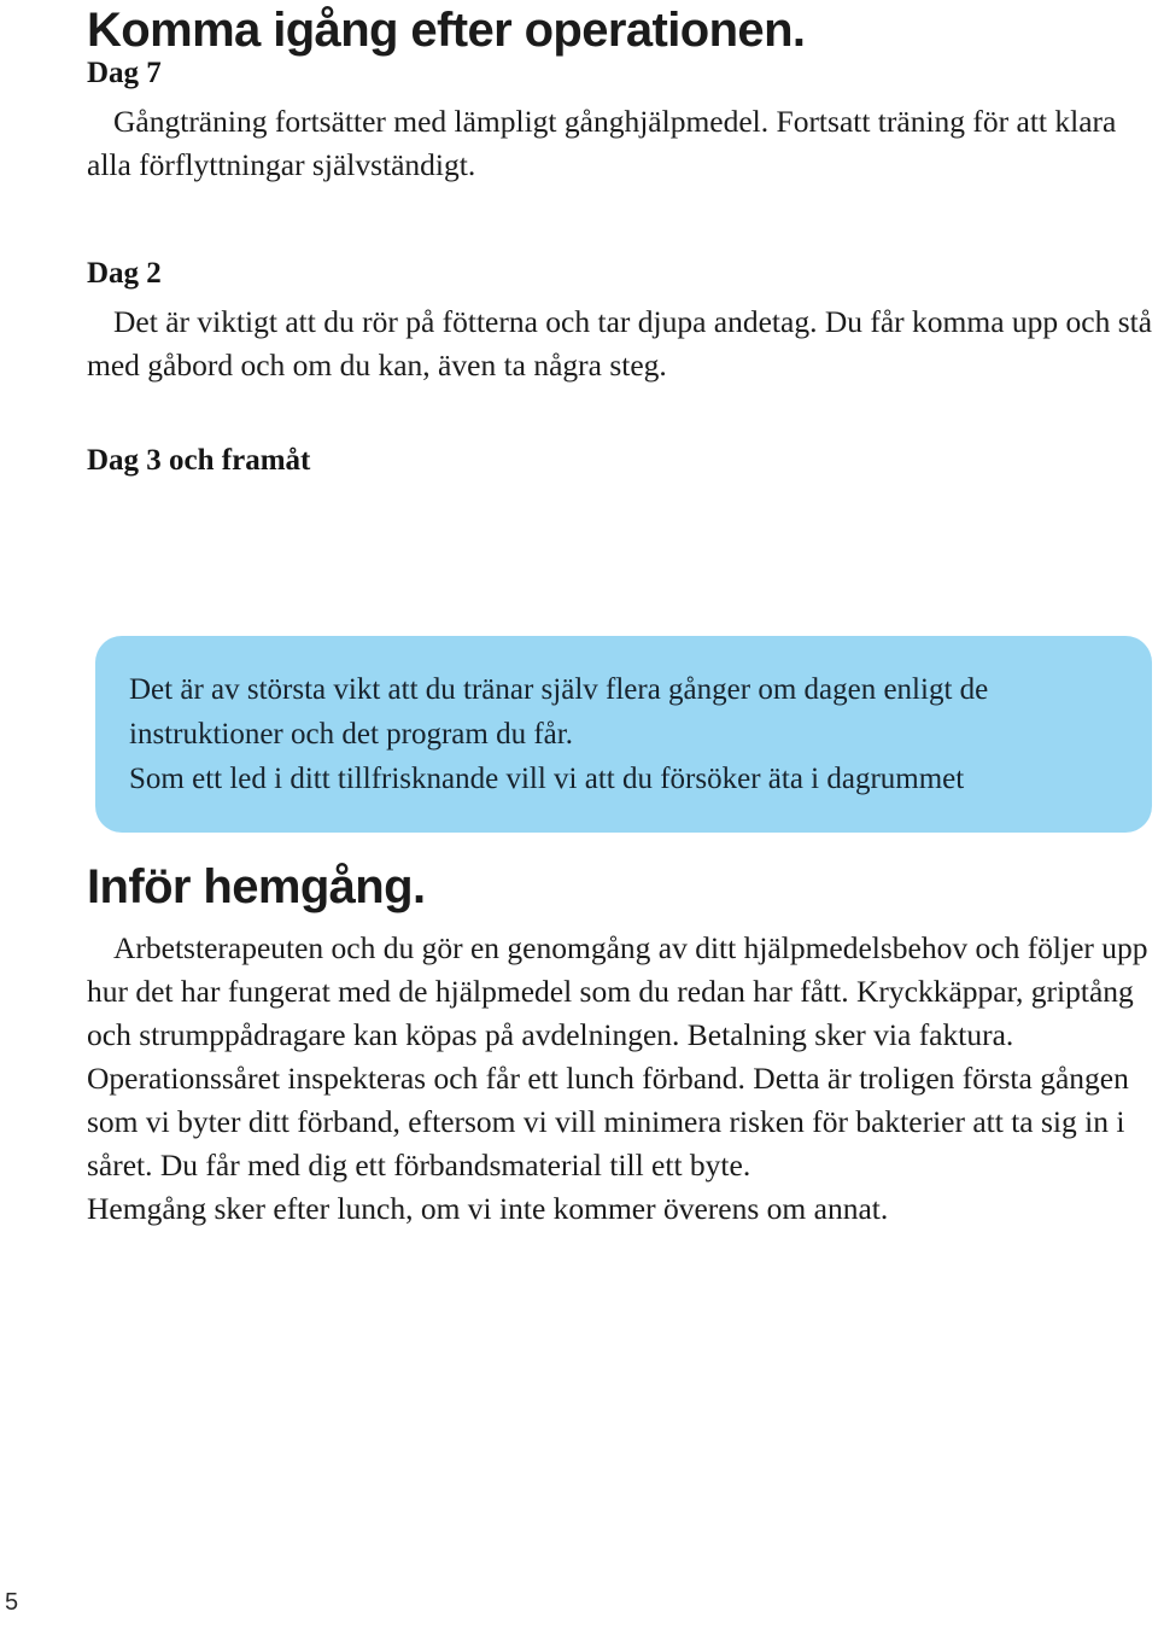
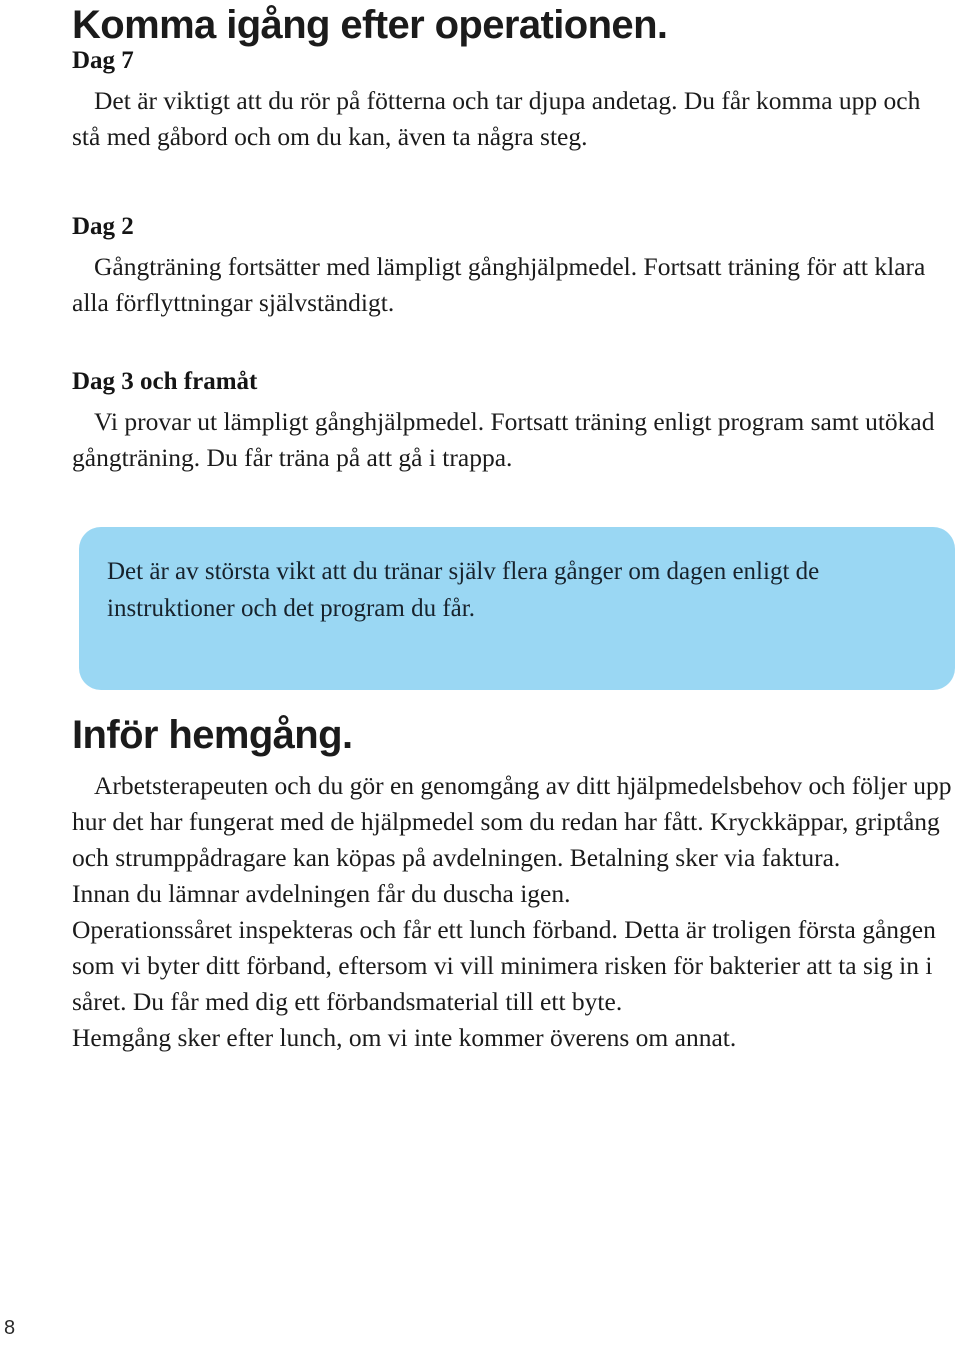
  Komma igång efter operationen.
  Dag 7
- Gångträning fortsätter med lämpligt gånghjälpmedel. Fortsatt träning för att klara alla förflyttningar självständigt.
+ Det är viktigt att du rör på fötterna och tar djupa andetag. Du får komma upp och stå med gåbord och om du kan, även ta några steg.
  Dag 2
- Det är viktigt att du rör på fötterna och tar djupa andetag. Du får komma upp och stå med gåbord och om du kan, även ta några steg.
+ Gångträning fortsätter med lämpligt gånghjälpmedel. Fortsatt träning för att klara alla förflyttningar självständigt.
  Dag 3 och framåt
+ Vi provar ut lämpligt gånghjälpmedel. Fortsatt träning enligt program samt utökad gångträning. Du får träna på att gå i trappa.
  Det är av största vikt att du tränar själv flera gånger om dagen enligt de instruktioner och det program du får.
- Som ett led i ditt tillfrisknande vill vi att du försöker äta i dagrummet
  Inför hemgång.
  Arbetsterapeuten och du gör en genomgång av ditt hjälpmedelsbehov och följer upp hur det har fungerat med de hjälpmedel som du redan har fått. Kryckkäppar, griptång och strumppådragare kan köpas på avdelningen. Betalning sker via faktura.
+ Innan du lämnar avdelningen får du duscha igen.
  Operationssåret inspekteras och får ett lunch förband. Detta är troligen första gången som vi byter ditt förband, eftersom vi vill minimera risken för bakterier att ta sig in i såret. Du får med dig ett förbandsmaterial till ett byte.
  Hemgång sker efter lunch, om vi inte kommer överens om annat.
- 5
+ 8
